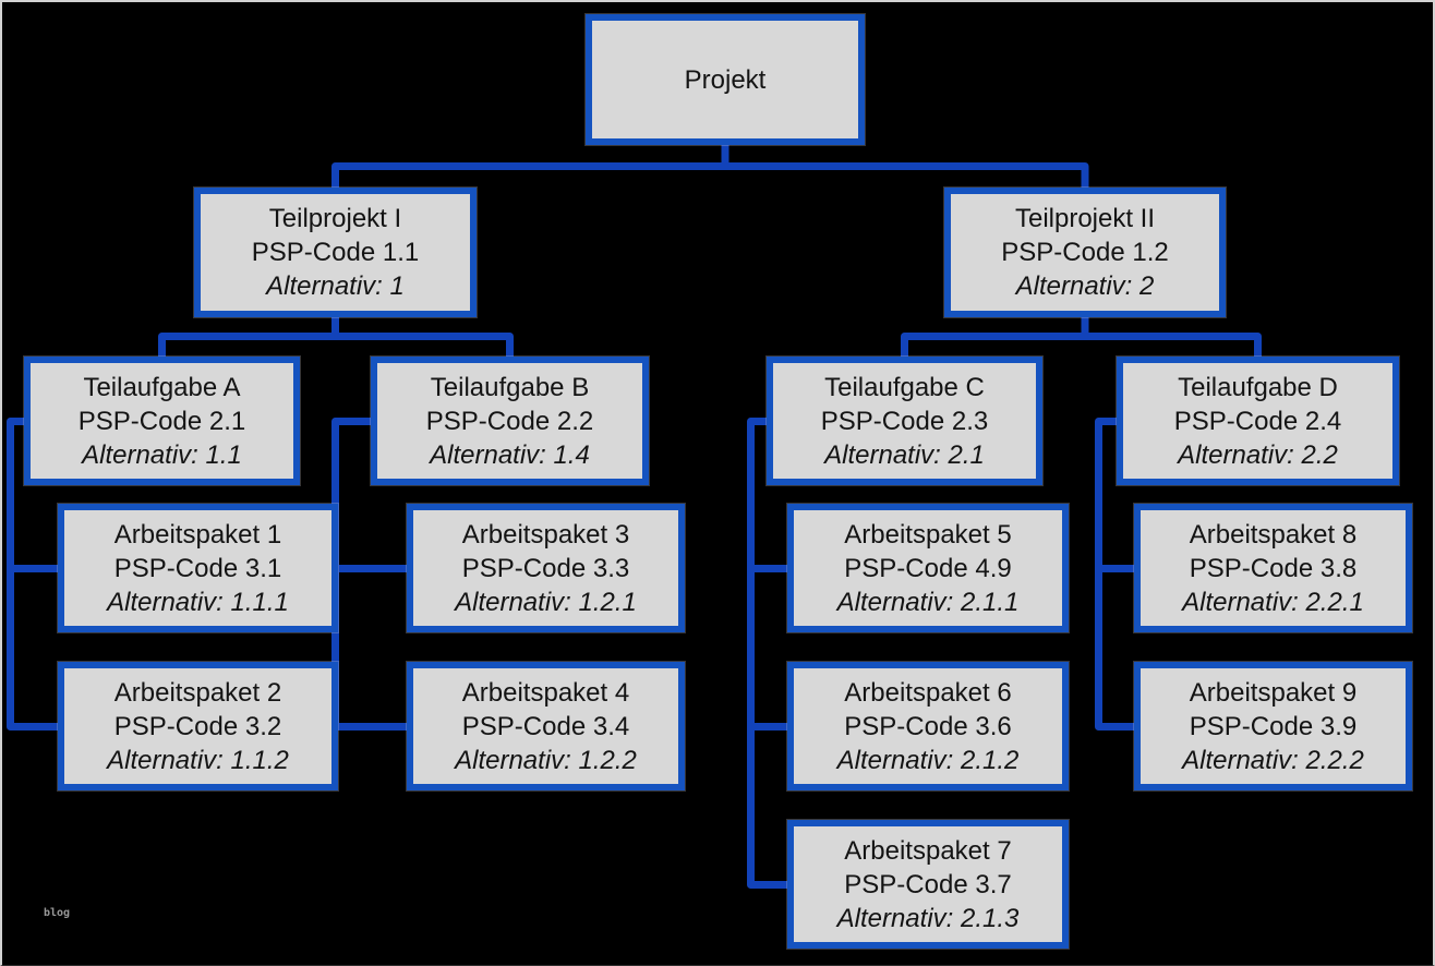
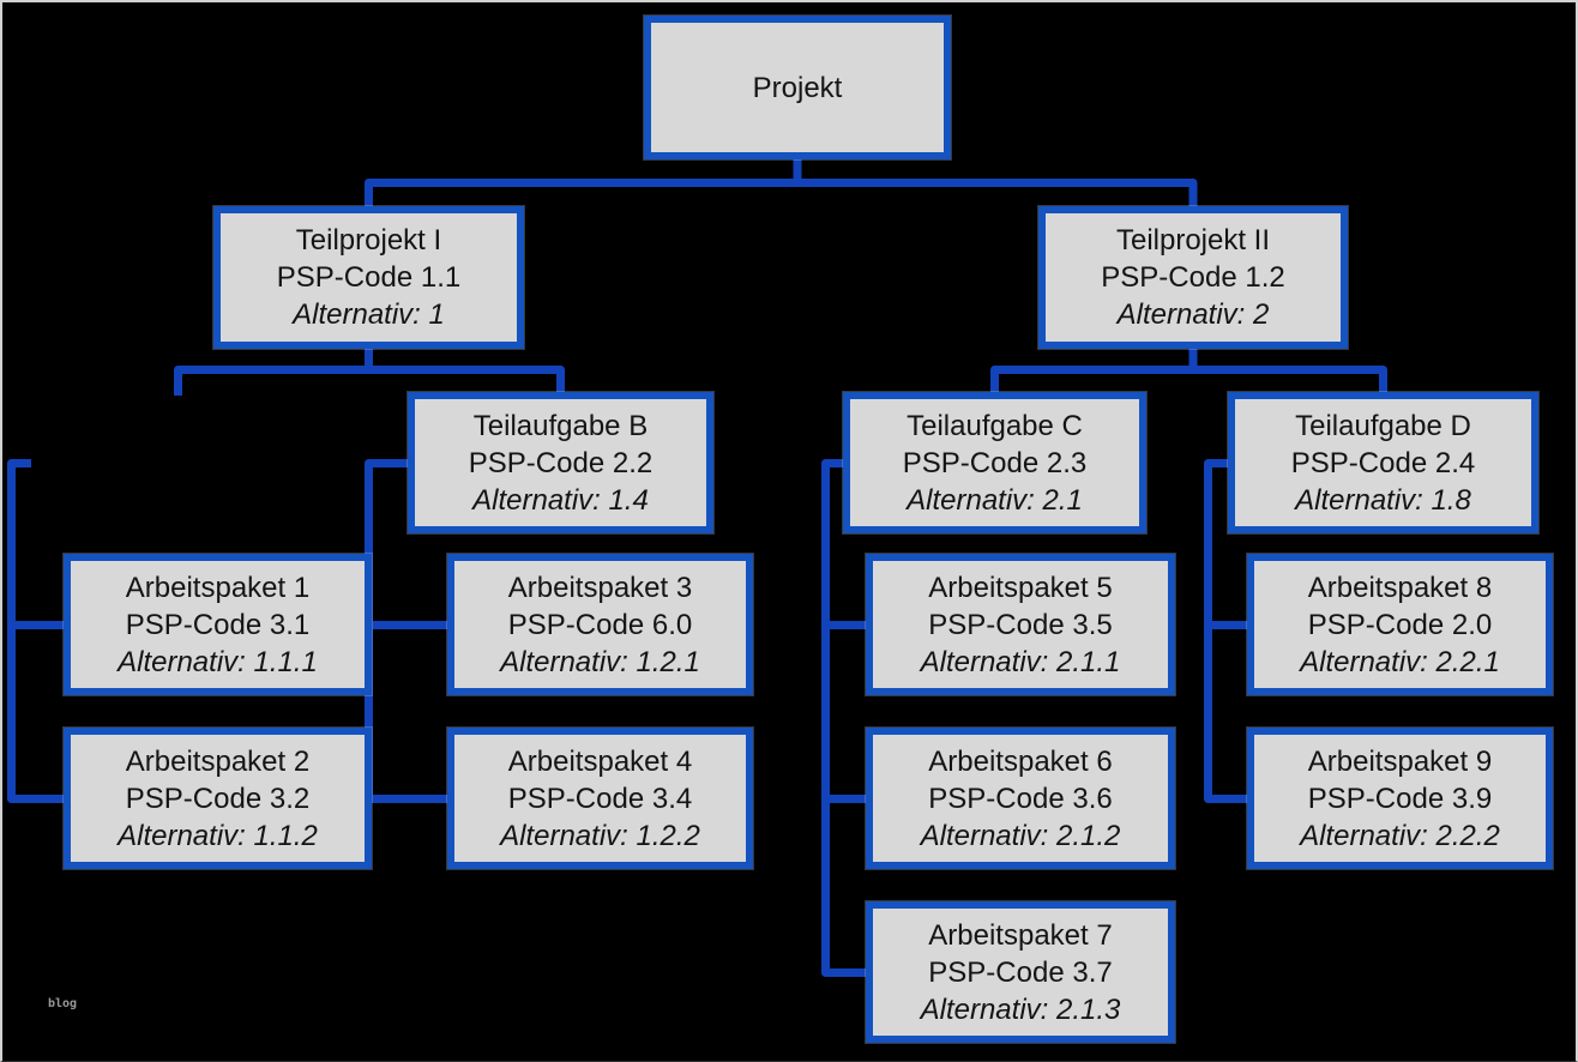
  Projekt
  Teilprojekt I
  PSP-Code 1.1
  Alternativ: 1
  Teilprojekt II
  PSP-Code 1.2
  Alternativ: 2
- Teilaufgabe A
- PSP-Code 2.1
- Alternativ: 1.1
  Teilaufgabe B
  PSP-Code 2.2
  Alternativ: 1.4
  Teilaufgabe C
  PSP-Code 2.3
  Alternativ: 2.1
  Teilaufgabe D
  PSP-Code 2.4
- Alternativ: 2.2
+ Alternativ: 1.8
  Arbeitspaket 1
  PSP-Code 3.1
  Alternativ: 1.1.1
  Arbeitspaket 2
  PSP-Code 3.2
  Alternativ: 1.1.2
  Arbeitspaket 3
- PSP-Code 3.3
+ PSP-Code 6.0
  Alternativ: 1.2.1
  Arbeitspaket 4
  PSP-Code 3.4
  Alternativ: 1.2.2
  Arbeitspaket 5
- PSP-Code 4.9
+ PSP-Code 3.5
  Alternativ: 2.1.1
  Arbeitspaket 6
  PSP-Code 3.6
  Alternativ: 2.1.2
  Arbeitspaket 7
  PSP-Code 3.7
  Alternativ: 2.1.3
  Arbeitspaket 8
- PSP-Code 3.8
+ PSP-Code 2.0
  Alternativ: 2.2.1
  Arbeitspaket 9
  PSP-Code 3.9
  Alternativ: 2.2.2
  blog
